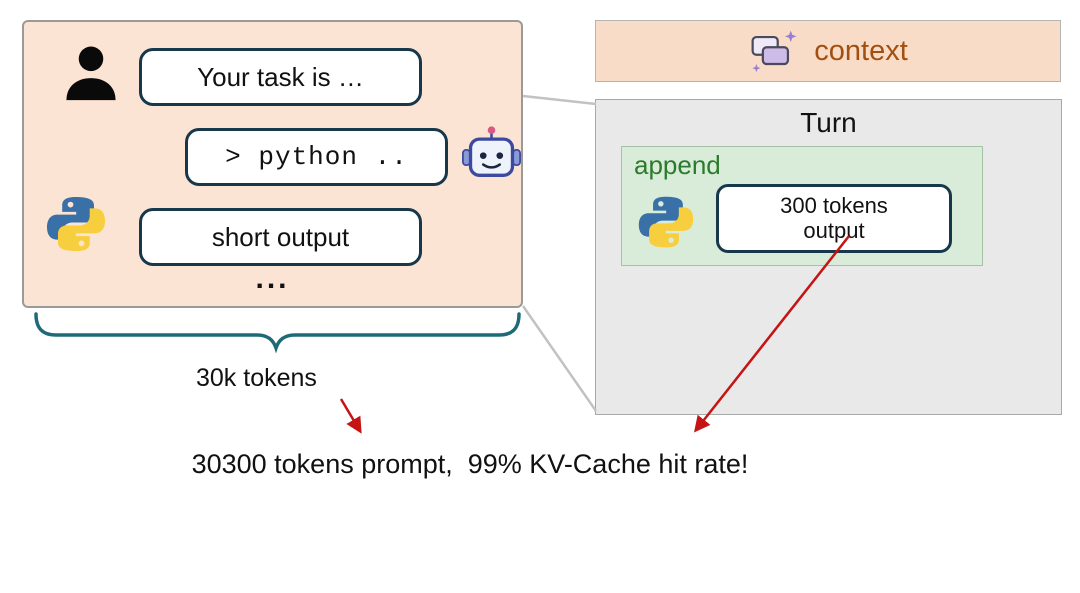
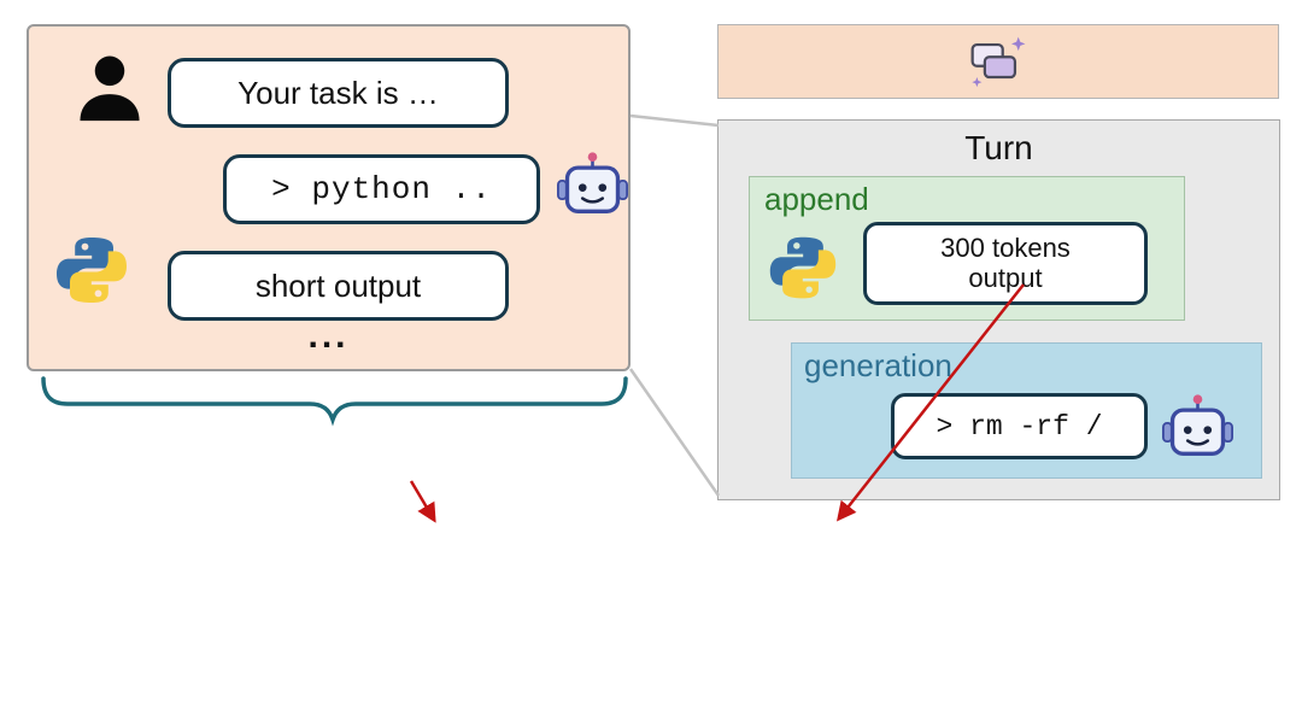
  Your task is …
  > python ..
  short output
  ...
- 30k tokens
- 30300 tokens prompt, 99% KV-Cache hit rate!
- context
  Turn
  append
  300 tokens
  output
+ generation
+ > rm -rf /
